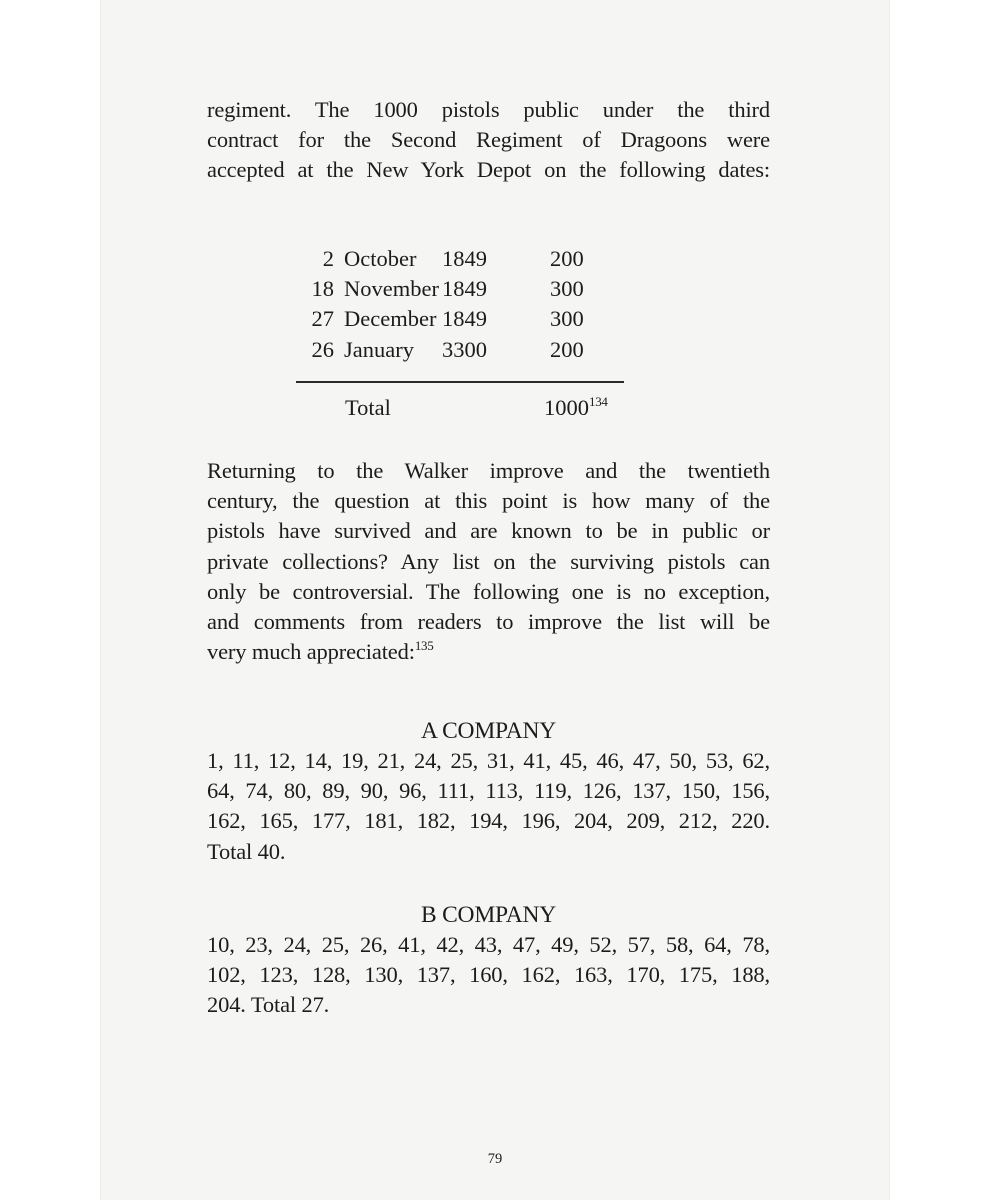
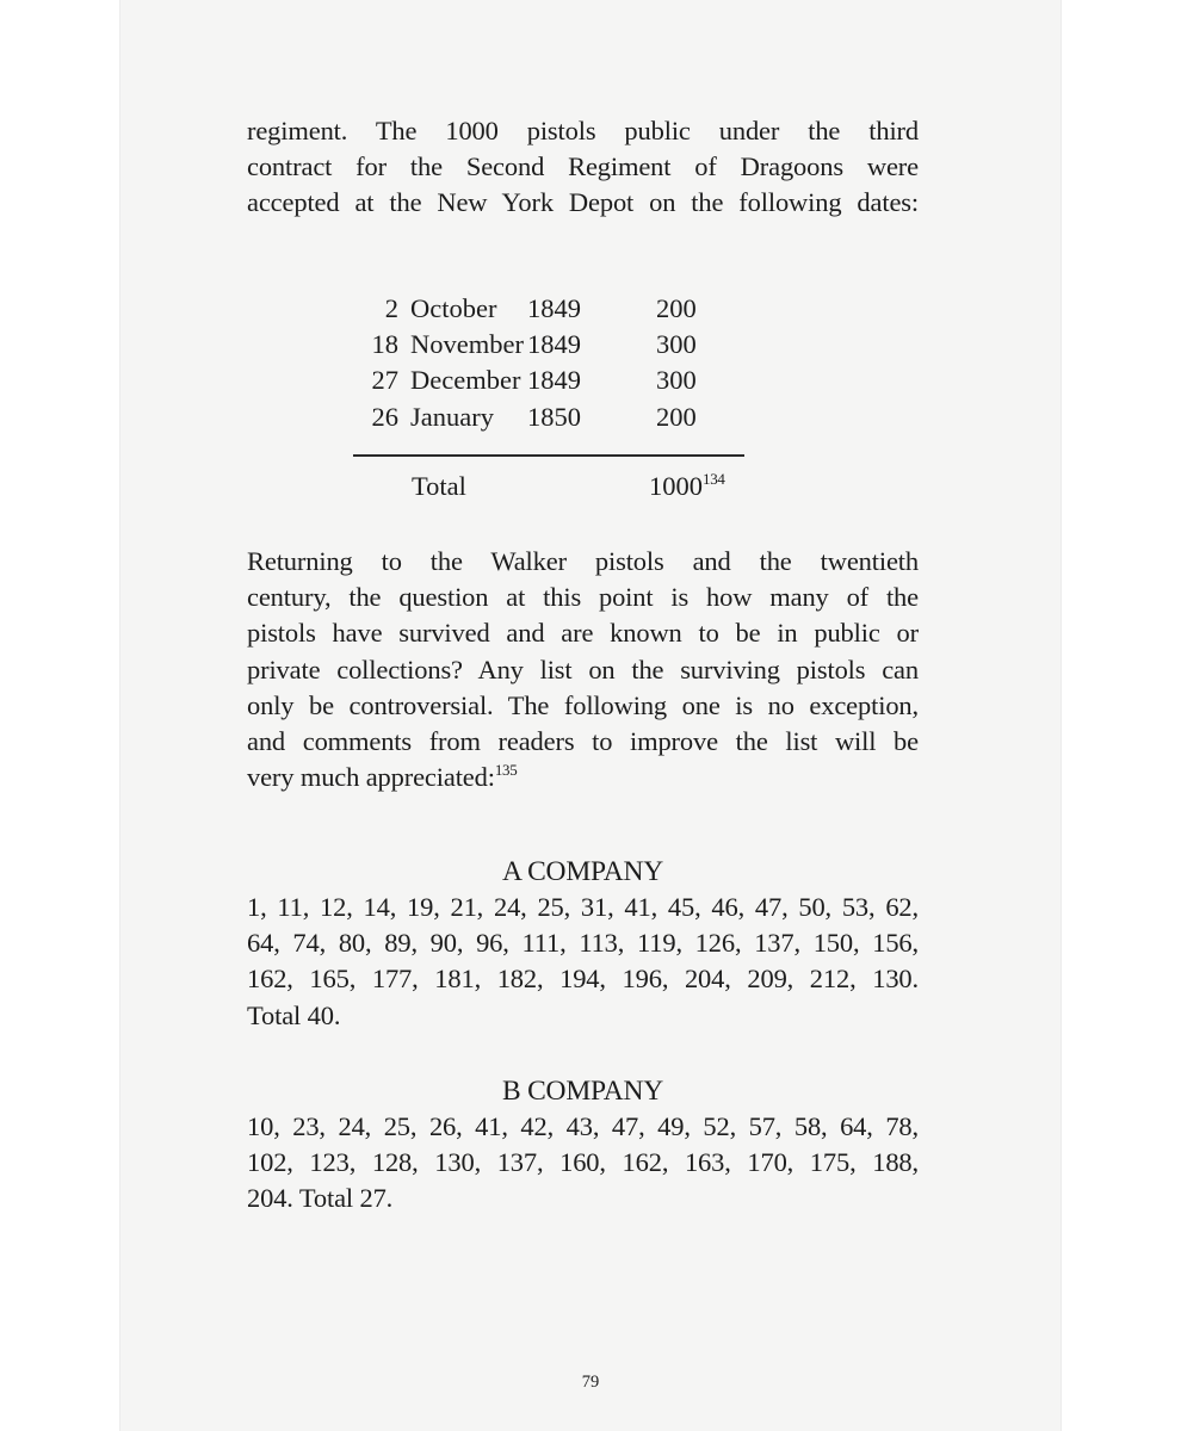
  regiment. The 1000 pistols public under the third
  contract for the Second Regiment of Dragoons were
  accepted at the New York Depot on the following dates:
  2
  October
  1849
  200
  18
  November
  1849
  300
  27
  December
  1849
  300
  26
  January
- 3300
+ 1850
  200
  Total
  1000134
- Returning to the Walker improve and the twentieth
+ Returning to the Walker pistols and the twentieth
  century, the question at this point is how many of the
  pistols have survived and are known to be in public or
  private collections? Any list on the surviving pistols can
  only be controversial. The following one is no exception,
  and comments from readers to improve the list will be
  very much appreciated:135
  A COMPANY
  1, 11, 12, 14, 19, 21, 24, 25, 31, 41, 45, 46, 47, 50, 53, 62,
  64, 74, 80, 89, 90, 96, 111, 113, 119, 126, 137, 150, 156,
- 162, 165, 177, 181, 182, 194, 196, 204, 209, 212, 220.
+ 162, 165, 177, 181, 182, 194, 196, 204, 209, 212, 130.
  Total 40.
  B COMPANY
  10, 23, 24, 25, 26, 41, 42, 43, 47, 49, 52, 57, 58, 64, 78,
  102, 123, 128, 130, 137, 160, 162, 163, 170, 175, 188,
  204. Total 27.
  79
